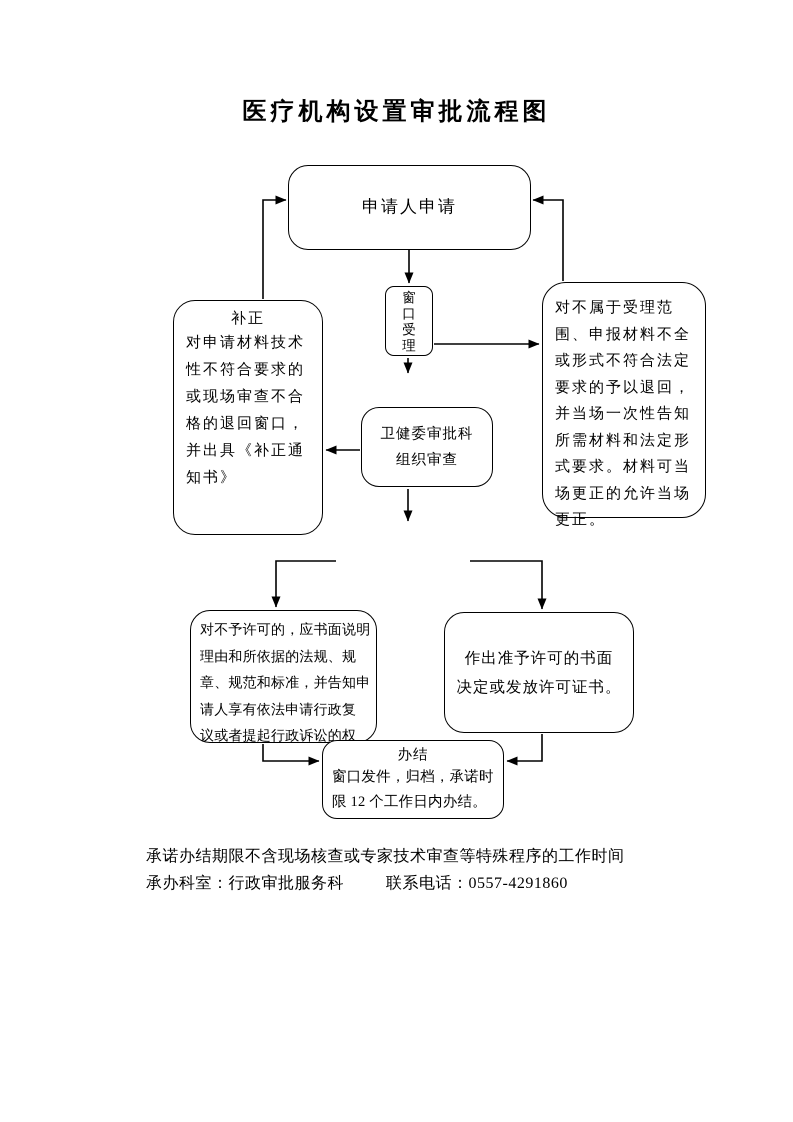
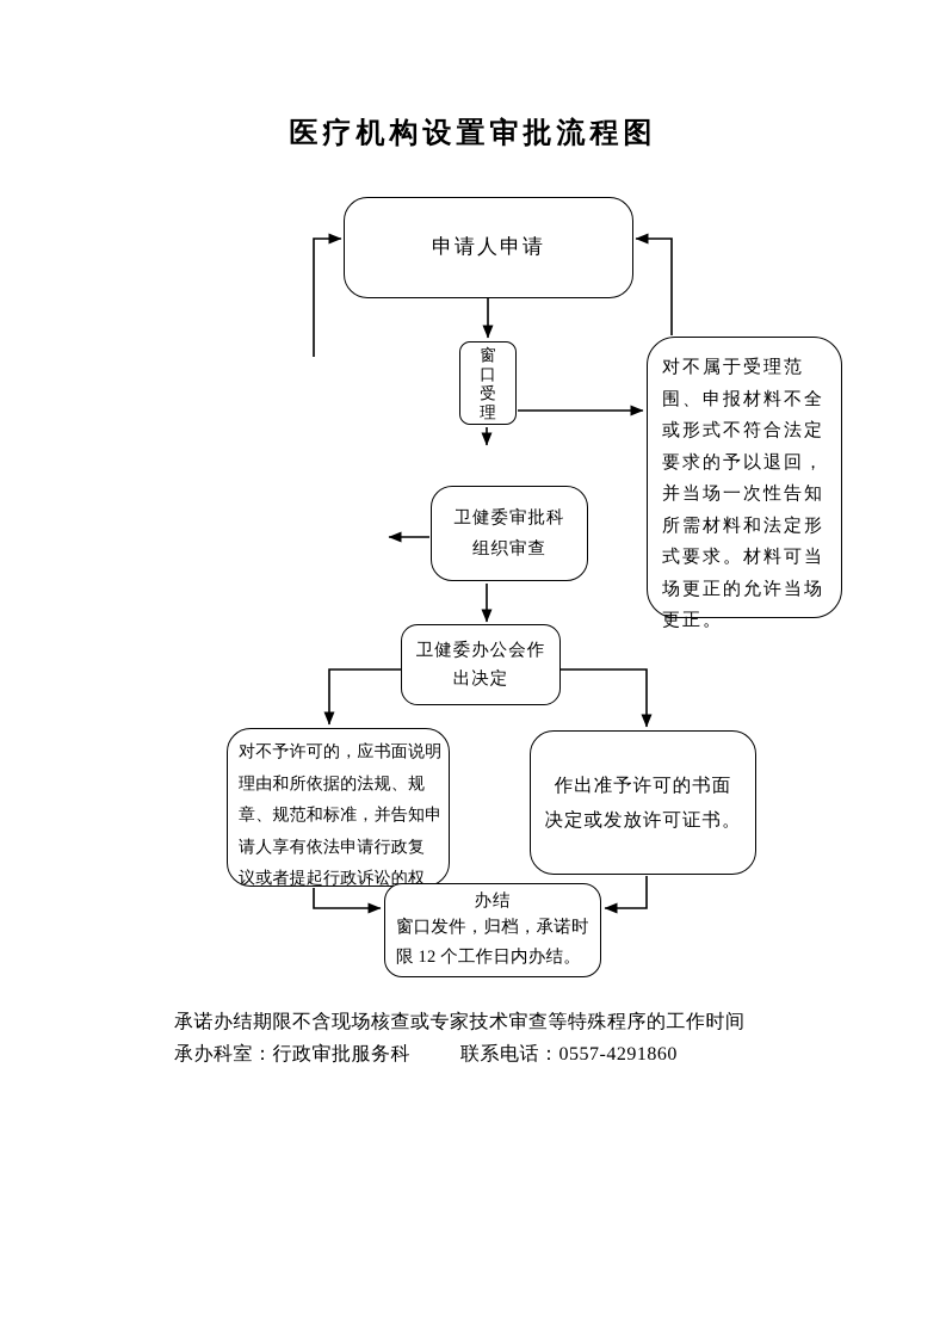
  医疗机构设置审批流程图
  申请人申请
  窗口受理
  对不属于受理范
  围、申报材料不全
  或形式不符合法定
  要求的予以退回，
  并当场一次性告知
  所需材料和法定形
  式要求。材料可当
  场更正的允许当场
  更正。
- 补正
- 对申请材料技术
- 性不符合要求的
- 或现场审查不合
- 格的退回窗口，
- 并出具《补正通
- 知书》
  卫健委审批科
  组织审查
+ 卫健委办公会作
+ 出决定
  对不予许可的，应书面说明
  理由和所依据的法规、规
  章、规范和标准，并告知申
  请人享有依法申请行政复
  议或者提起行政诉讼的权
  作出准予许可的书面
  决定或发放许可证书。
  办结
  窗口发件，归档，承诺时
  限 12 个工作日内办结。
  承诺办结期限不含现场核查或专家技术审查等特殊程序的工作时间
  承办科室：行政审批服务科 联系电话：0557-4291860
